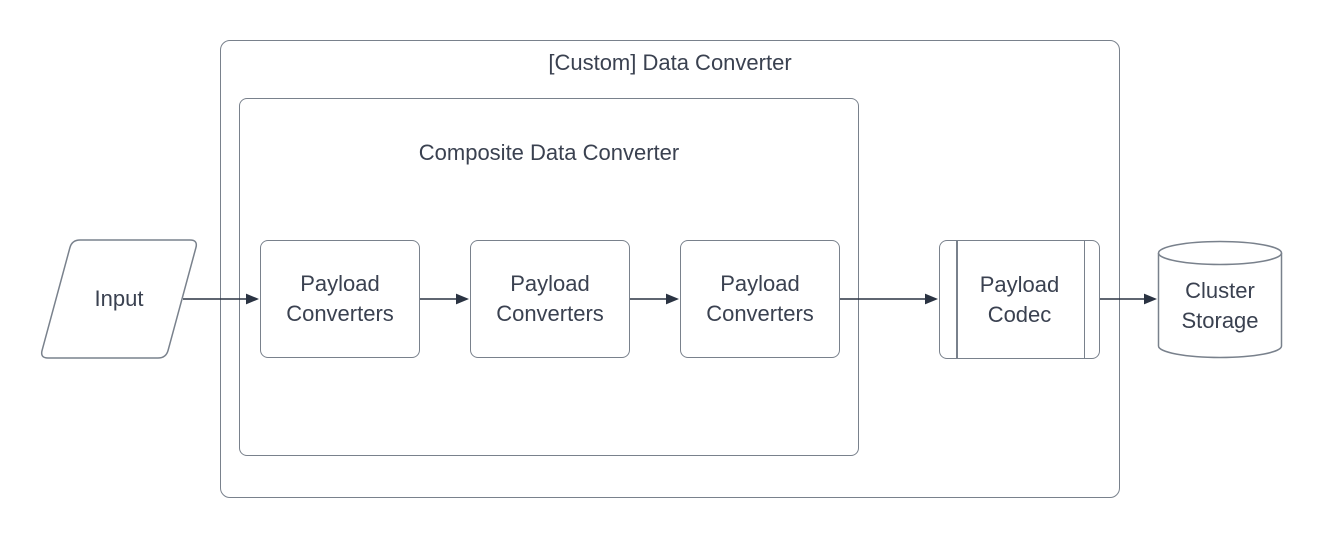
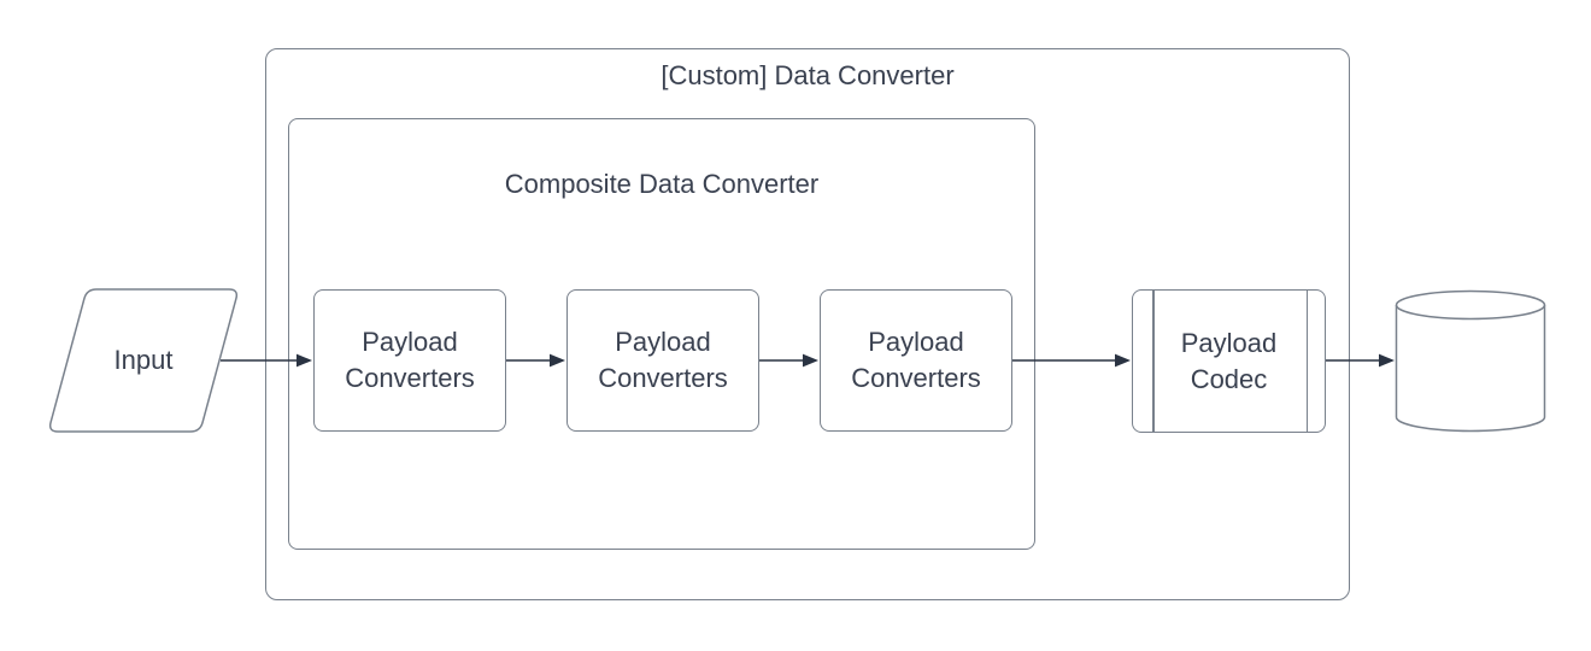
  [Custom] Data Converter
  Composite Data Converter
  Payload
  Converters
  Payload
  Converters
  Payload
  Converters
  Payload
  Codec
  Input
- Cluster
- Storage
